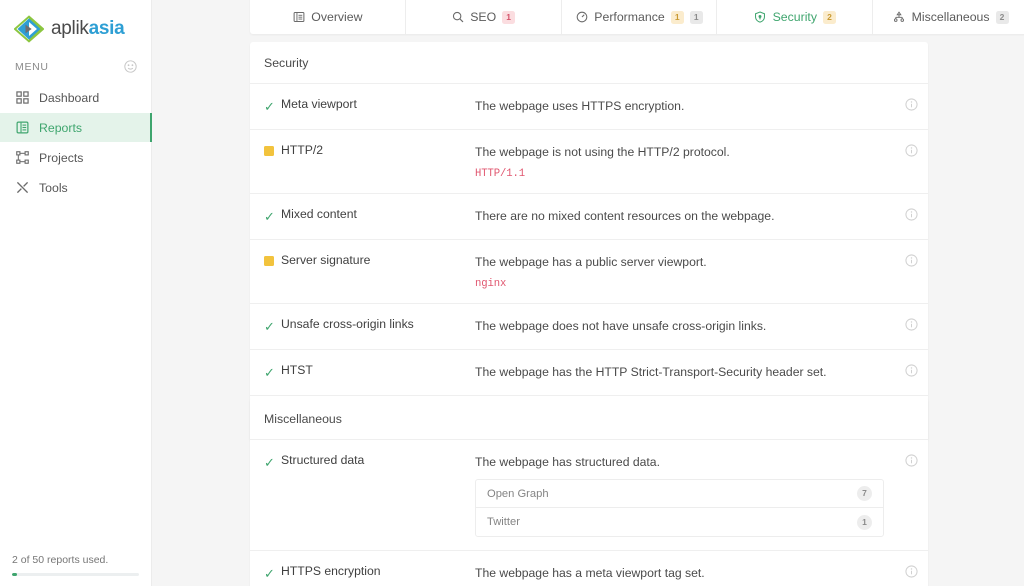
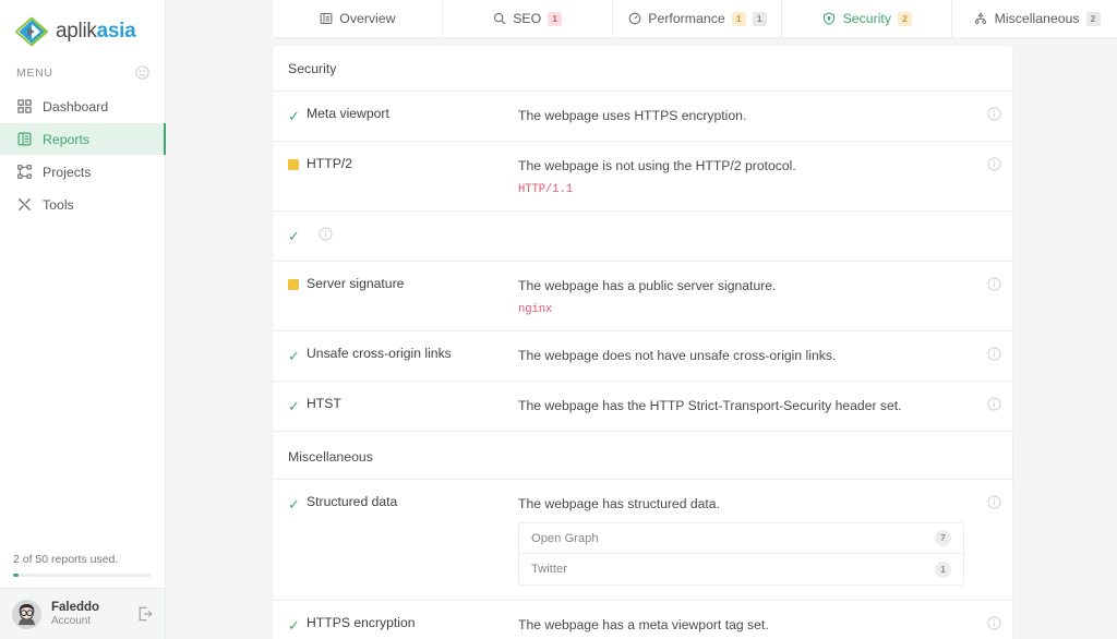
  aplikasia
  MENU
  Dashboard
  Reports
  Projects
  Tools
  2 of 50 reports used.
+ Faleddo
+ Account
  Overview
  SEO
  1
  Performance
  1
  1
  Security
  2
  Miscellaneous
  2
  Security
  ✓
  Meta viewport
  The webpage uses HTTPS encryption.
  HTTP/2
  The webpage is not using the HTTP/2 protocol.
  HTTP/1.1
  ✓
- Mixed content
- There are no mixed content resources on the webpage.
  Server signature
- The webpage has a public server viewport.
+ The webpage has a public server signature.
  nginx
  ✓
  Unsafe cross-origin links
  The webpage does not have unsafe cross-origin links.
  ✓
  HTST
  The webpage has the HTTP Strict-Transport-Security header set.
  Miscellaneous
  ✓
  Structured data
  The webpage has structured data.
  Open Graph
  7
  Twitter
  1
  ✓
  HTTPS encryption
  The webpage has a meta viewport tag set.
